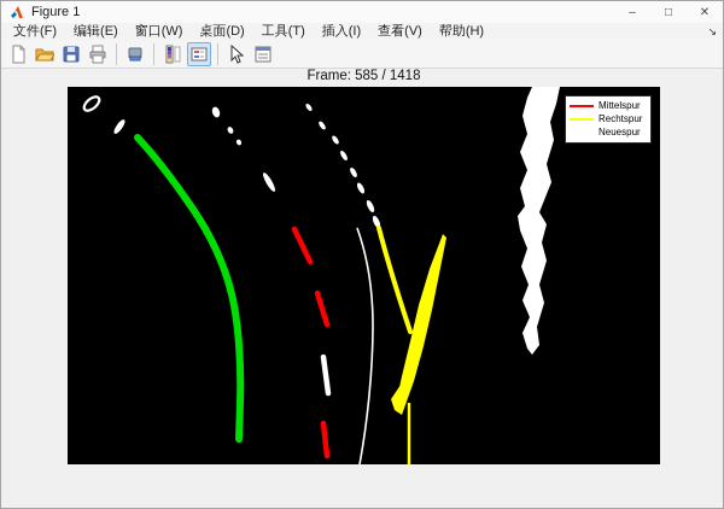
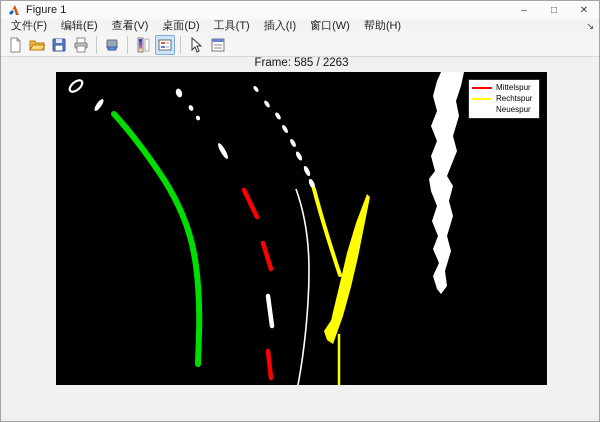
  Figure 1
  –
  □
  ✕
  文件(F)
  编辑(E)
- 窗口(W)
+ 查看(V)
  桌面(D)
  工具(T)
  插入(I)
- 查看(V)
+ 窗口(W)
  帮助(H)
  ↘
- Frame: 585 / 1418
+ Frame: 585 / 2263
  Mittelspur
  Rechtspur
  Neuespur
